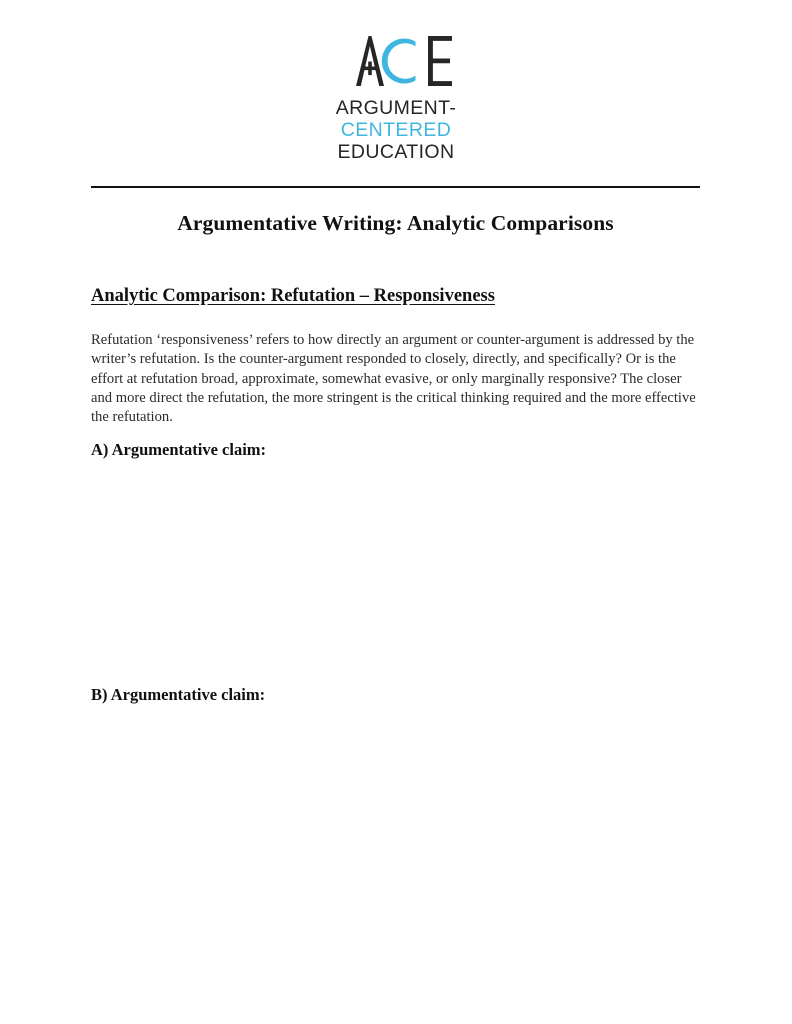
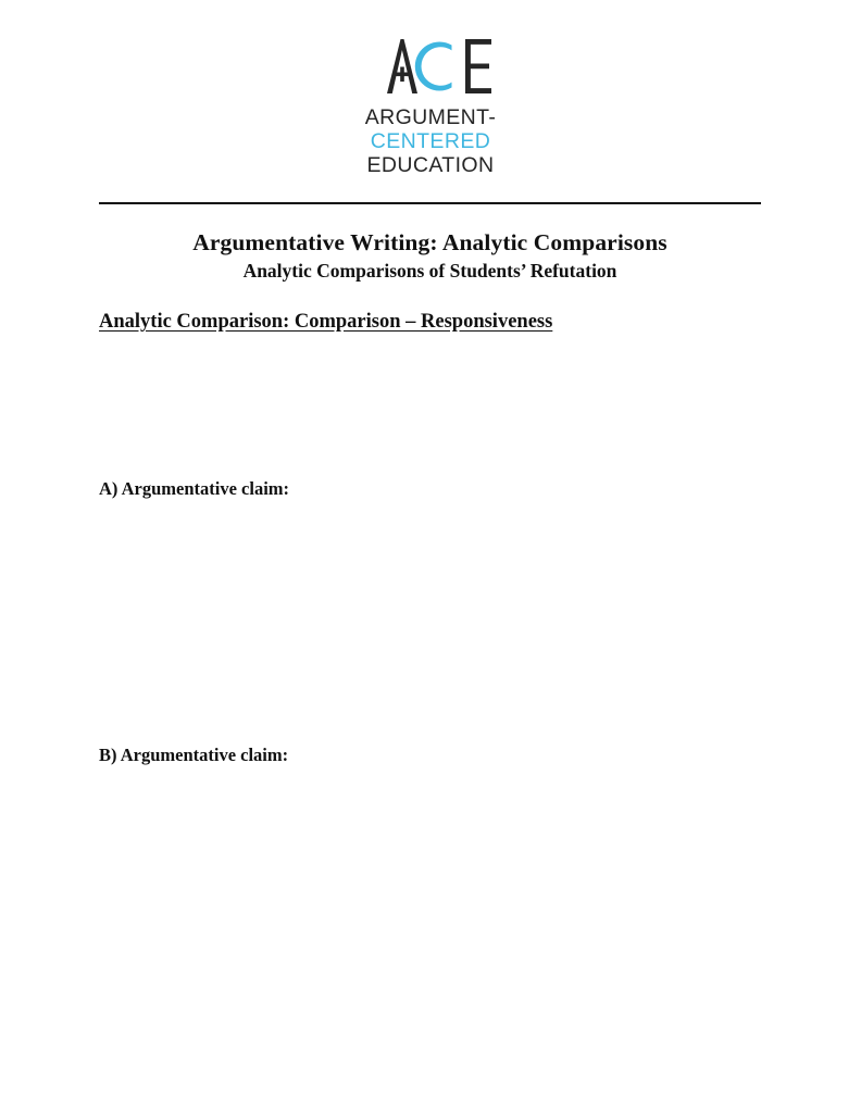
  ARGUMENT-
  CENTERED
  EDUCATION
  Argumentative Writing: Analytic Comparisons
+ Analytic Comparisons of Students’ Refutation
- Analytic Comparison: Refutation – Responsiveness
+ Analytic Comparison: Comparison – Responsiveness
- Refutation ‘responsiveness’ refers to how directly an argument or counter-argument is addressed by the writer’s refutation. Is the counter-argument responded to closely, directly, and specifically? Or is the effort at refutation broad, approximate, somewhat evasive, or only marginally responsive? The closer and more direct the refutation, the more stringent is the critical thinking required and the more effective the refutation.
  A) Argumentative claim:
  B) Argumentative claim:
